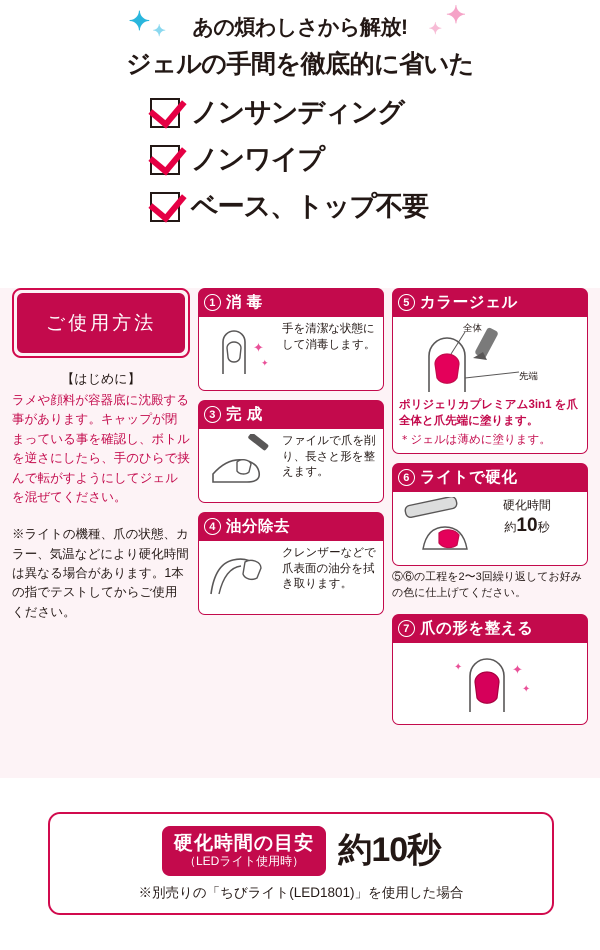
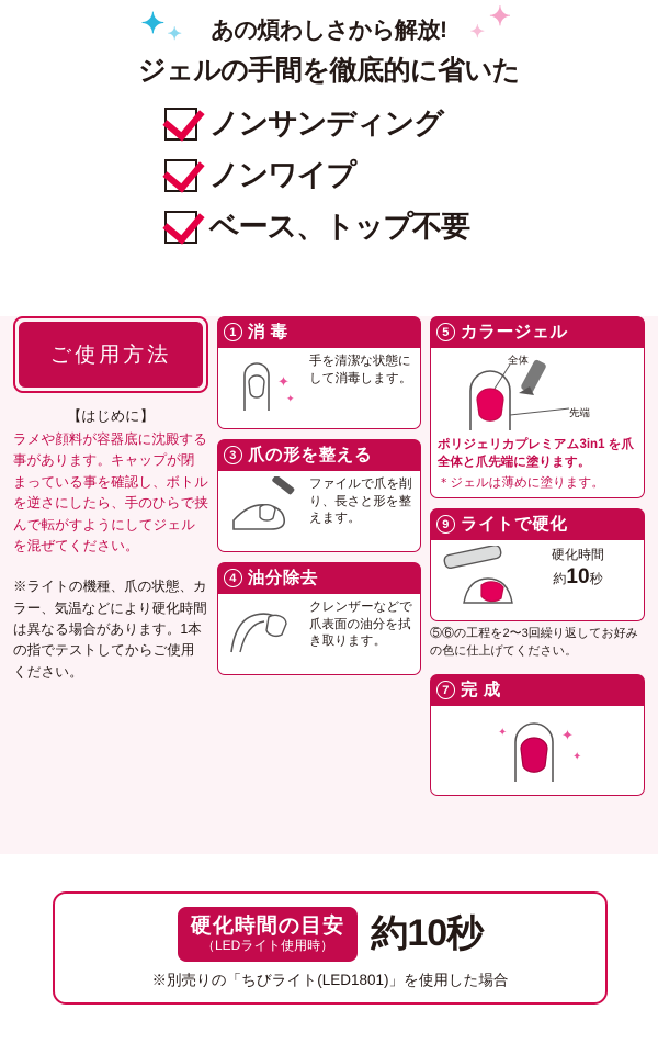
  ✦
  ✦
  あの煩わしさから解放!
  ✦
  ✦
  ジェルの手間を徹底的に省いた
  ノンサンディング
  ノンワイプ
  ベース、トップ不要
  ご使用方法
  【はじめに】
  ラメや顔料が容器底に沈殿する事があります。キャップが閉まっている事を確認し、ボトルを逆さにしたら、手のひらで挟んで転がすようにしてジェルを混ぜてください。
  ※ライトの機種、爪の状態、カラー、気温などにより硬化時間は異なる場合があります。1本の指でテストしてからご使用ください。
  1
  消 毒
  ✦
  ✦
  手を清潔な状態にして消毒します。
  3
- 完 成
+ 爪の形を整える
  ファイルで爪を削り、長さと形を整えます。
  4
  油分除去
  クレンザーなどで爪表面の油分を拭き取ります。
  5
  カラージェル
  全体
  先端
  ポリジェリカプレミアム3in1 を爪全体と爪先端に塗ります。
  ＊ジェルは薄めに塗ります。
- 6
+ 9
  ライトで硬化
  硬化時間
  約10秒
  ⑤⑥の工程を2〜3回繰り返してお好みの色に仕上げてください。
  7
- 爪の形を整える
+ 完 成
  ✦
  ✦
  ✦
  硬化時間の目安
  （LEDライト使用時）
  約10秒
  ※別売りの「ちびライト(LED1801)」を使用した場合
